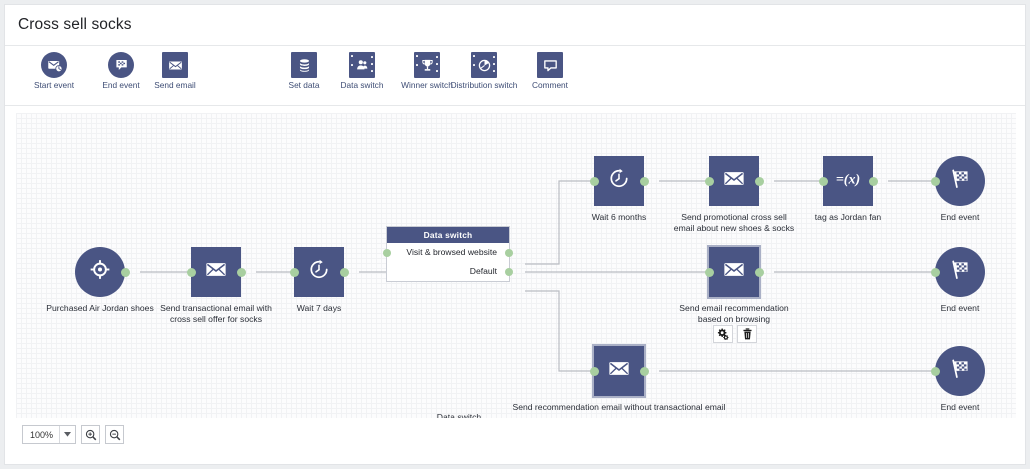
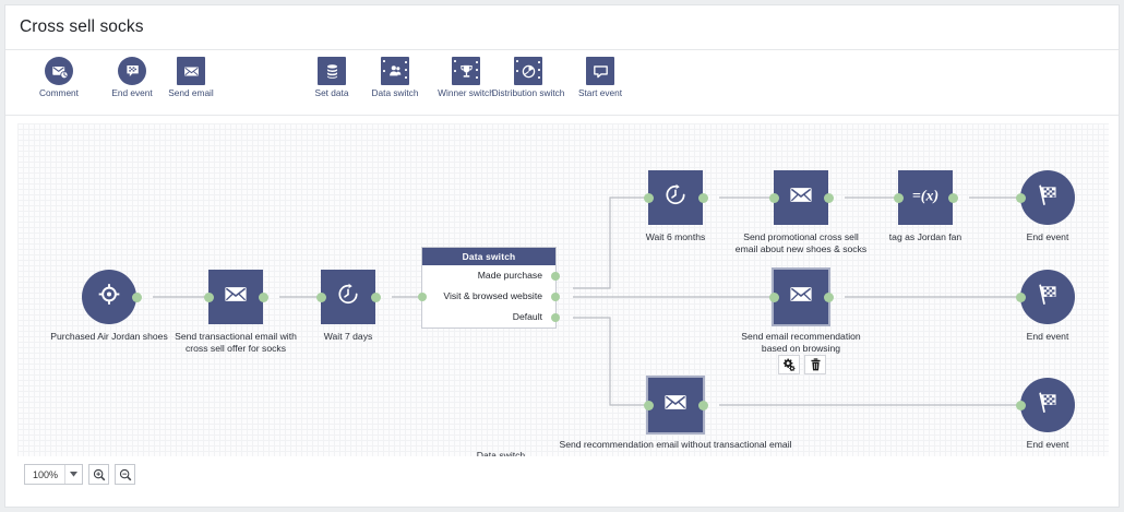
  Cross sell socks
- Start event
+ Comment
  End event
  Send email
  Set data
  Data switch
  Winner switch
  Distribution switch
- Comment
+ Start event
  Purchased Air Jordan shoes
  Send transactional email with
  cross sell offer for socks
  Wait 7 days
  Wait 6 months
  Send promotional cross sell
  email about new shoes & socks
  =(x)
  tag as Jordan fan
  End event
  Send email recommendation
  based on browsing
  End event
  Send recommendation email without transactional email
  End event
  Data switch
+ Made purchase
  Visit & browsed website
  Default
  Data switch
  100%
